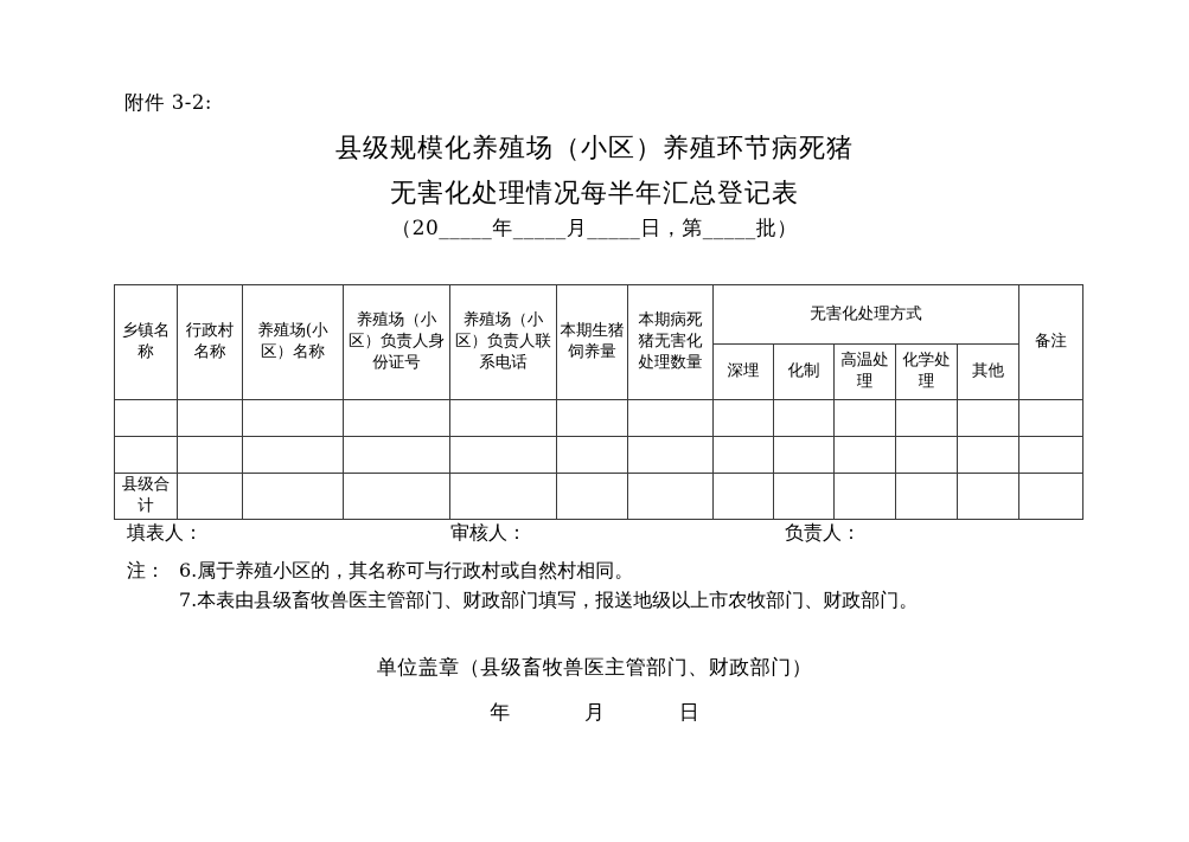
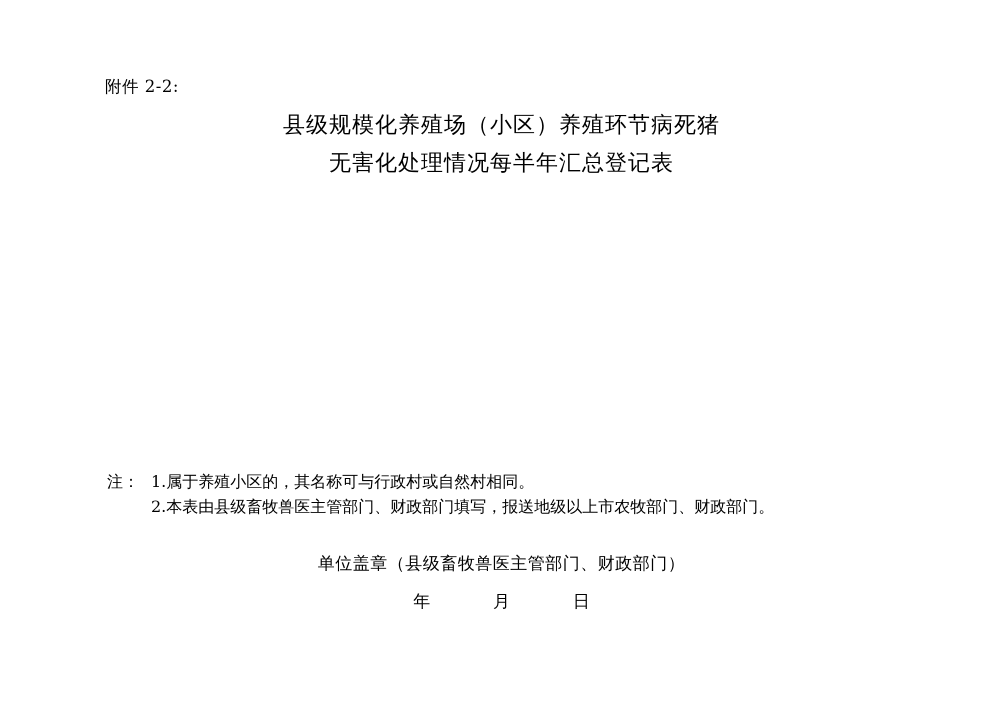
- 附件 3-2:
+ 附件 2-2:
  县级规模化养殖场（小区）养殖环节病死猪
  无害化处理情况每半年汇总登记表
- （20_____年_____月_____日，第_____批）
- 乡镇名称	行政村名称	养殖场(小区）名称	养殖场（小区）负责人身份证号	养殖场（小区）负责人联系电话	本期生猪饲养量	本期病死猪无害化处理数量	无害化处理方式	备注
- 深埋	化制	高温处理	化学处理	其他
- 县级合计
- 填表人：
- 审核人：
- 负责人：
  注：
- 6.属于养殖小区的，其名称可与行政村或自然村相同。
+ 1.属于养殖小区的，其名称可与行政村或自然村相同。
- 7.本表由县级畜牧兽医主管部门、财政部门填写，报送地级以上市农牧部门、财政部门。
+ 2.本表由县级畜牧兽医主管部门、财政部门填写，报送地级以上市农牧部门、财政部门。
  单位盖章（县级畜牧兽医主管部门、财政部门）
  年 月 日
